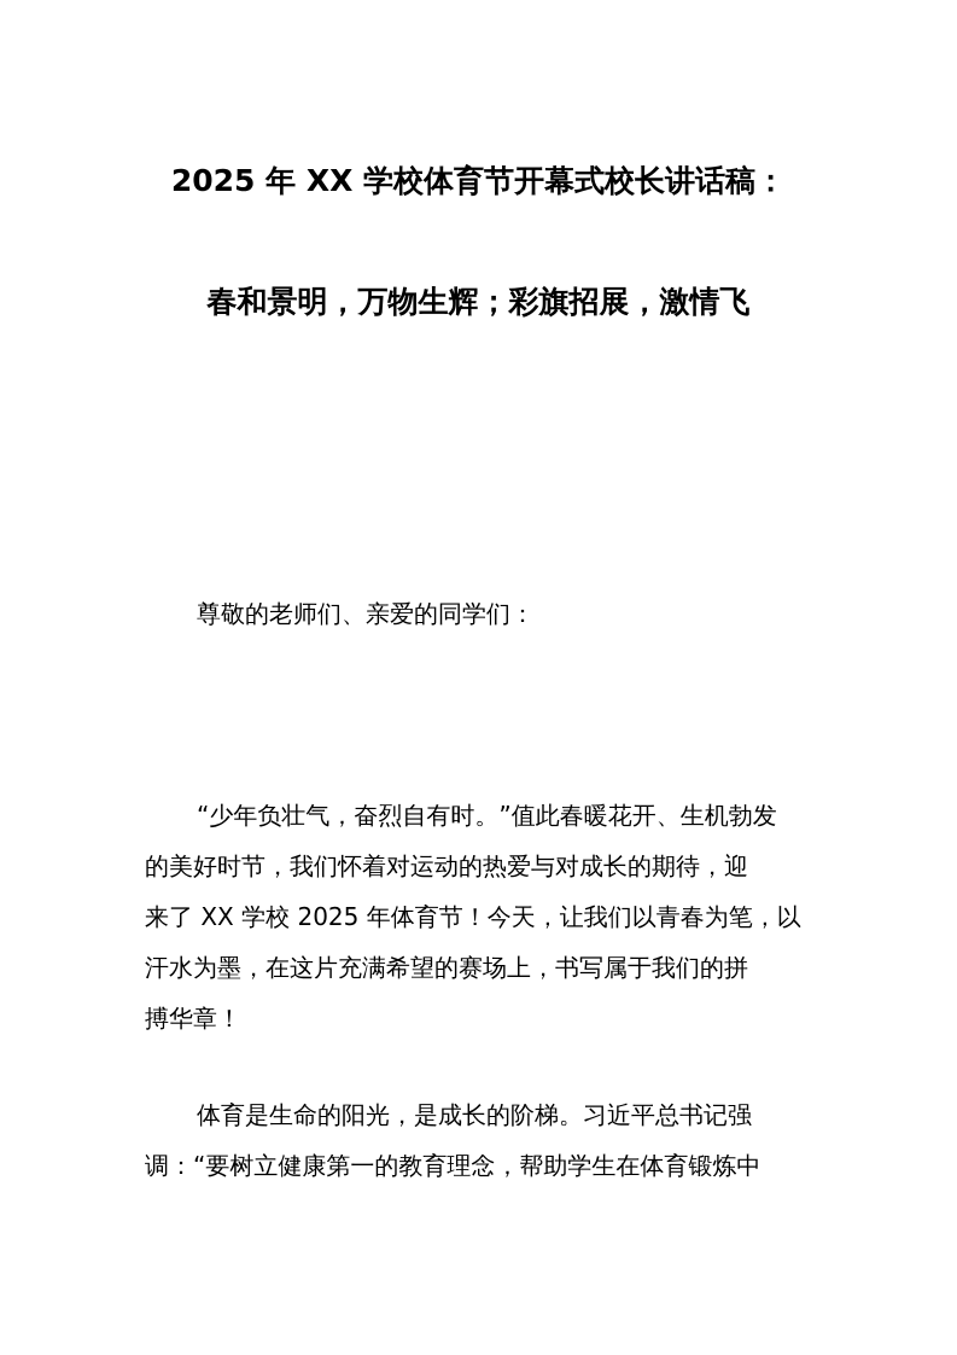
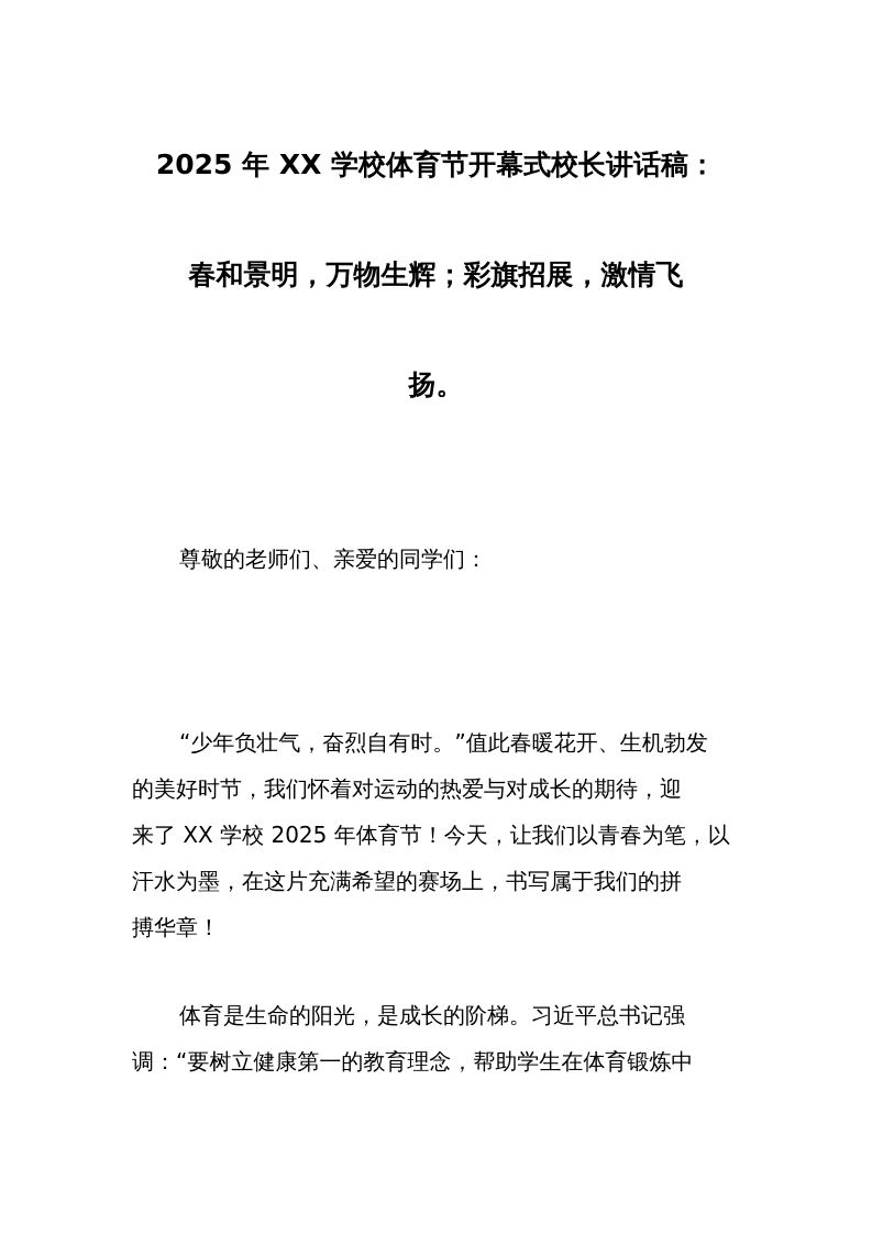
  2025 年 XX 学校体育节开幕式校长讲话稿：
  春和景明，万物生辉；彩旗招展，激情飞
+ 扬。
  尊敬的老师们、亲爱的同学们：
  “少年负壮气，奋烈自有时。”值此春暖花开、生机勃发
  的美好时节，我们怀着对运动的热爱与对成长的期待，迎
  来了 XX 学校 2025 年体育节！今天，让我们以青春为笔，以
  汗水为墨，在这片充满希望的赛场上，书写属于我们的拼
  搏华章！
  体育是生命的阳光，是成长的阶梯。习近平总书记强
  调：“要树立健康第一的教育理念，帮助学生在体育锻炼中
